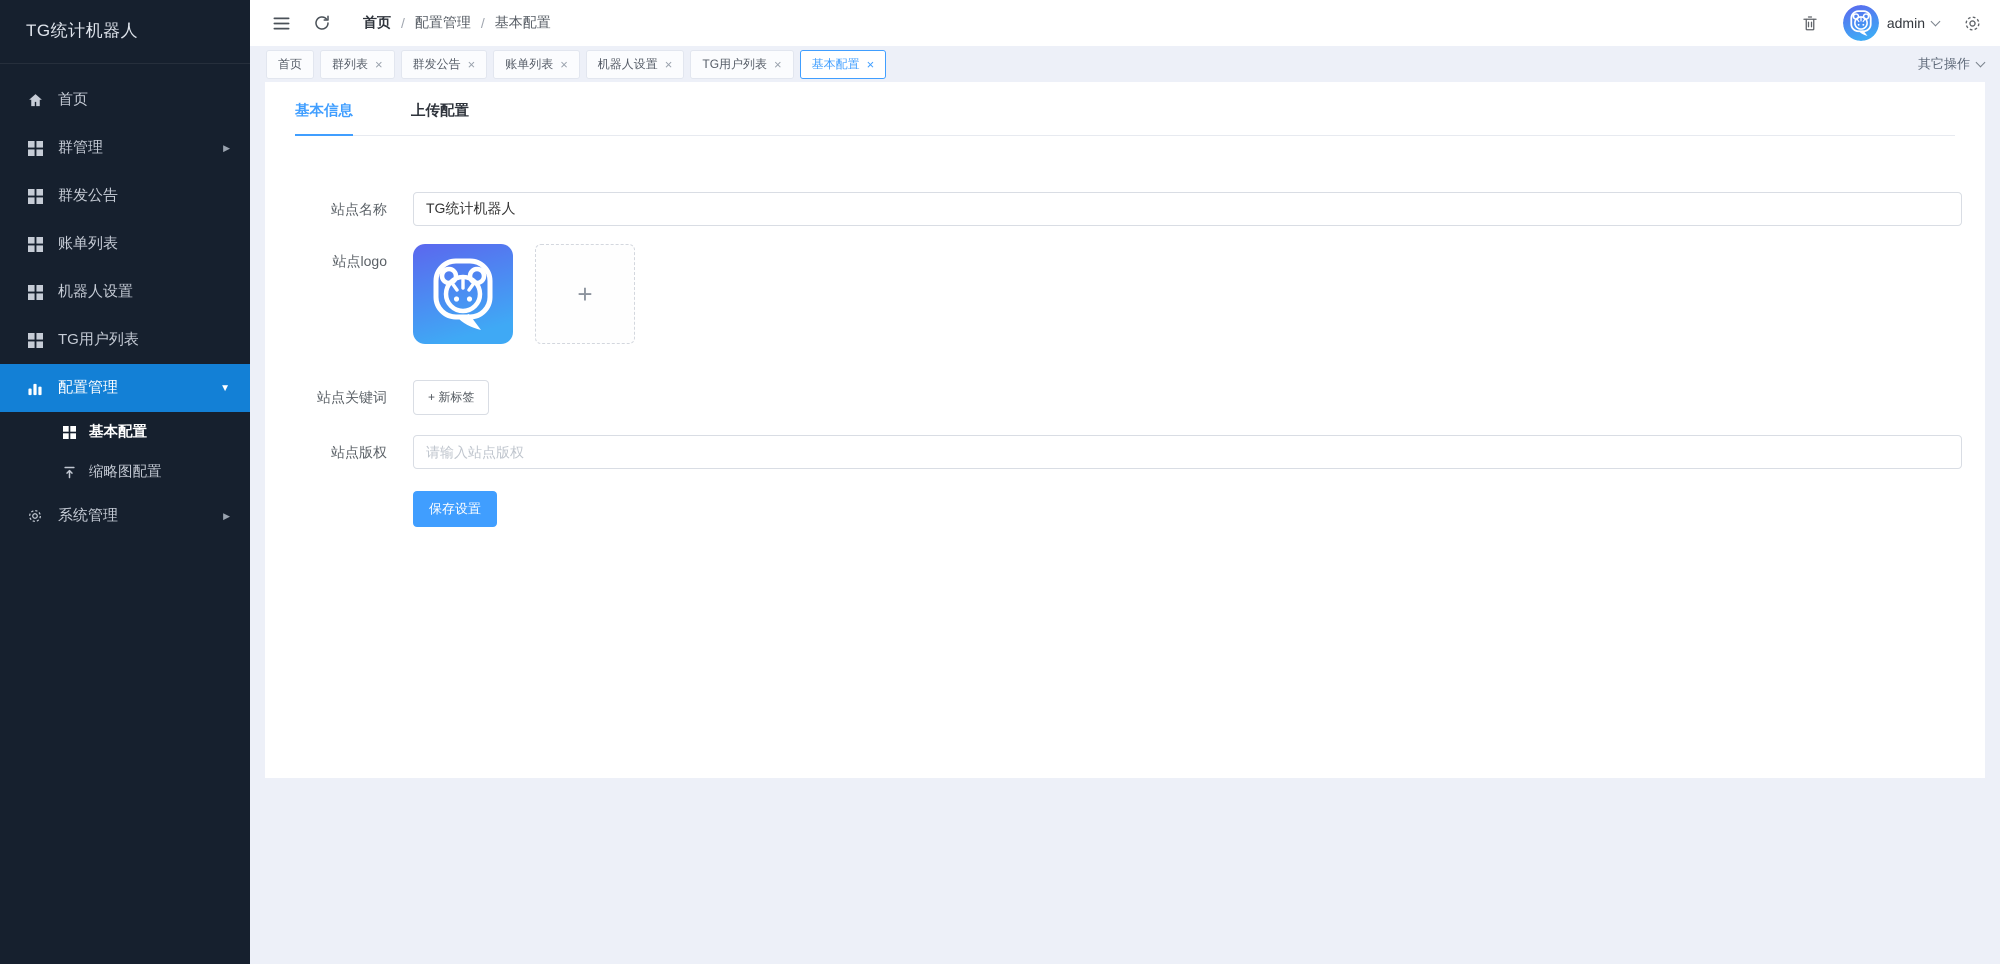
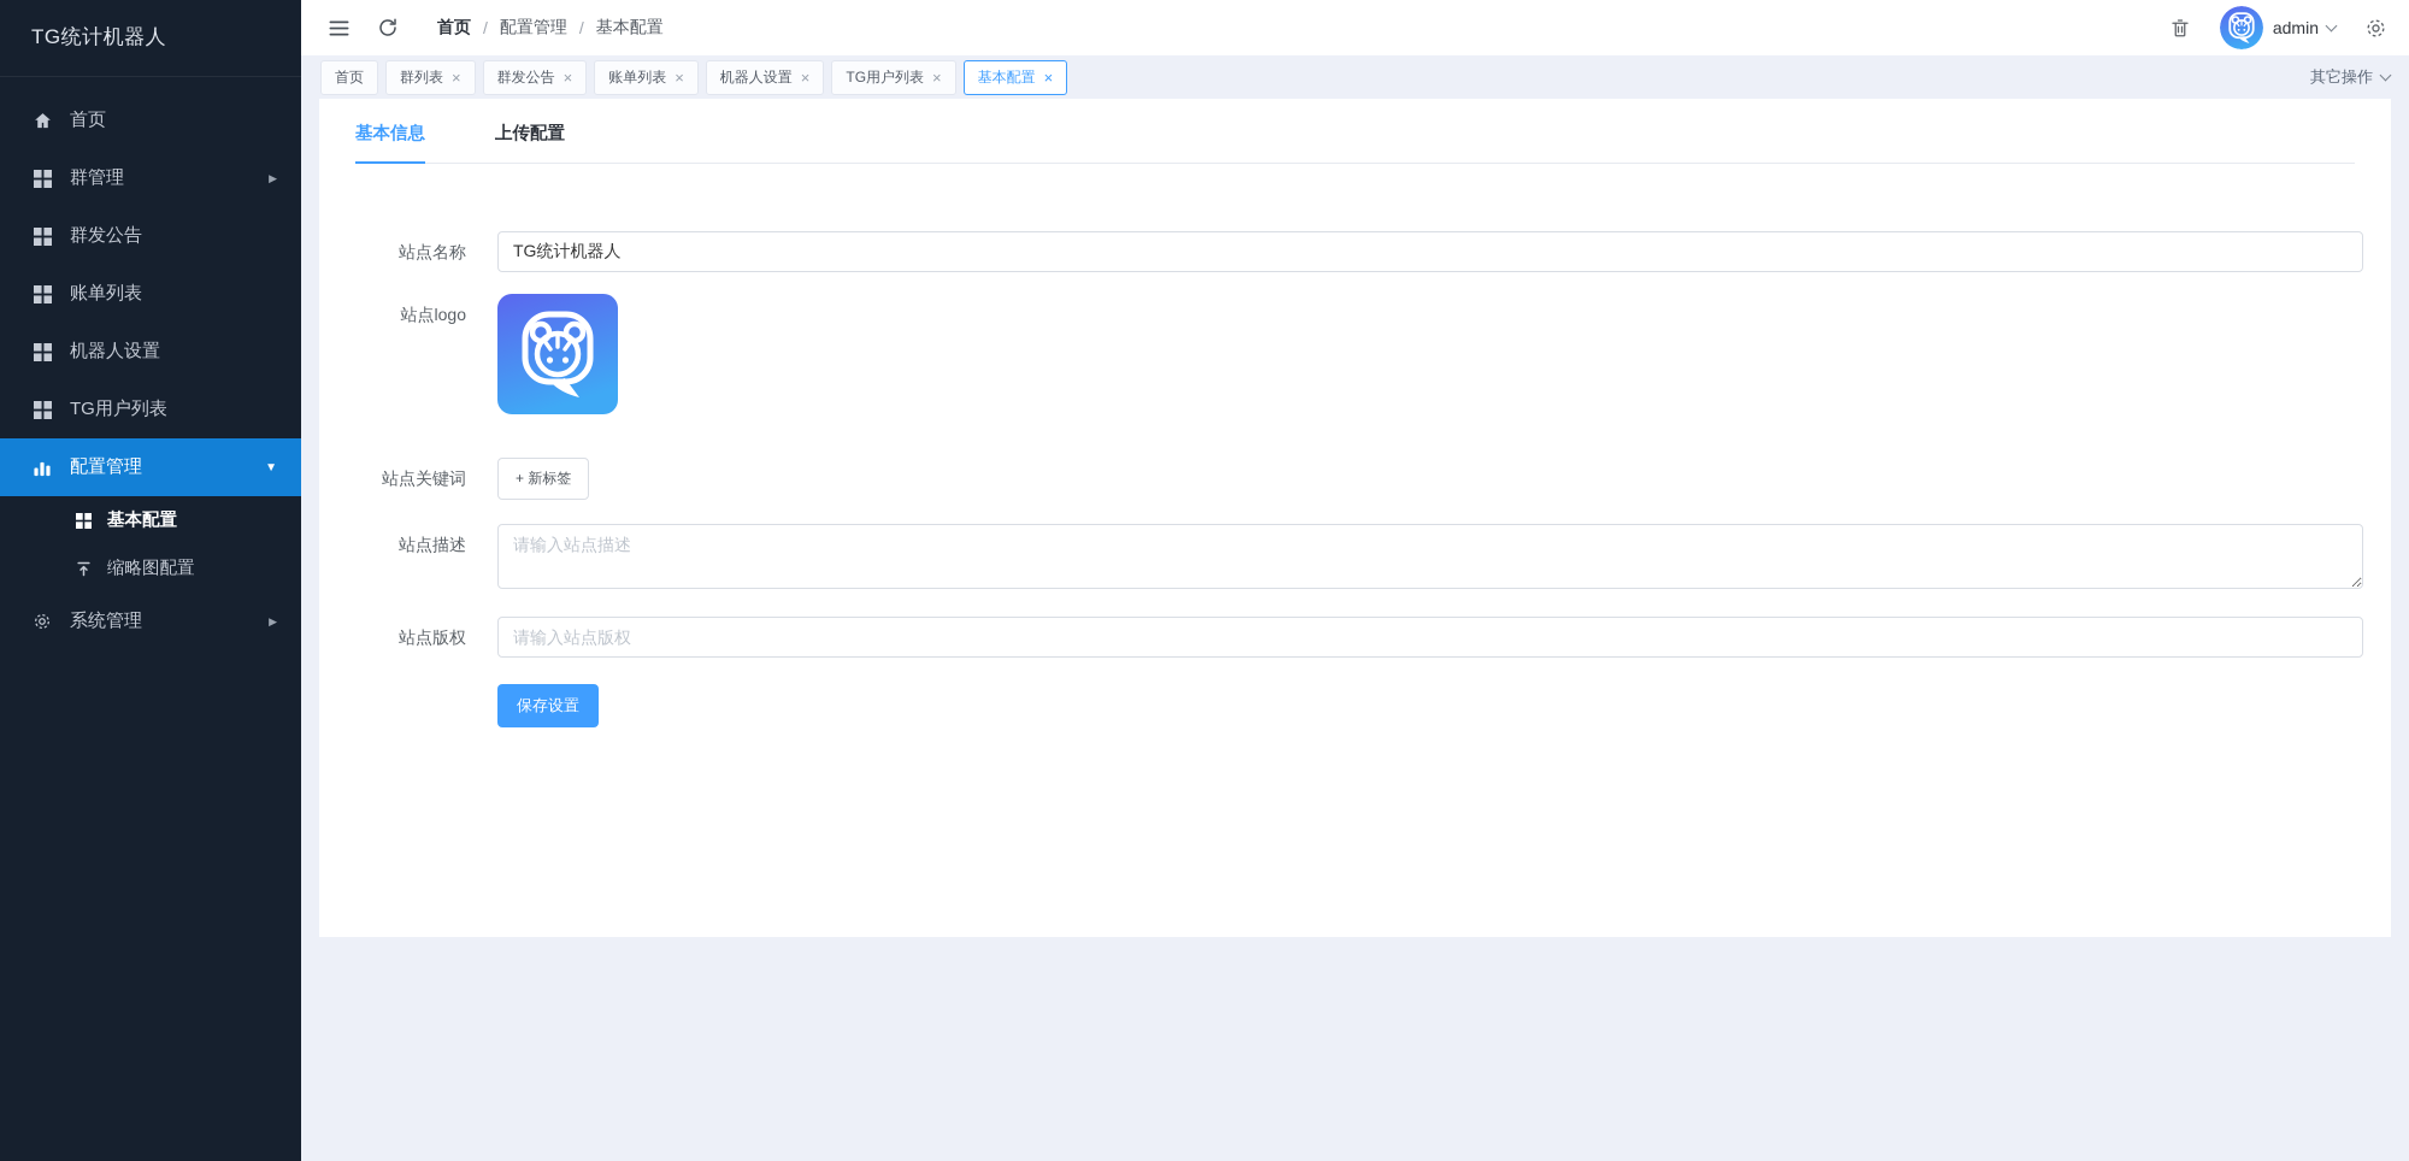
  TG统计机器人
  首页
  群管理
  ▶
  群发公告
  账单列表
  机器人设置
  TG用户列表
  配置管理
  ▼
  基本配置
  缩略图配置
  系统管理
  ▶
  首页
  /
  配置管理
  /
  基本配置
  admin
  首页
  群列表
  ×
  群发公告
  ×
  账单列表
  ×
  机器人设置
  ×
  TG用户列表
  ×
  基本配置
  ×
  其它操作
  基本信息
  上传配置
  站点名称
  TG统计机器人
  站点logo
- +
  站点关键词
  + 新标签
+ 站点描述
+ 请输入站点描述
  站点版权
  请输入站点版权
  保存设置
